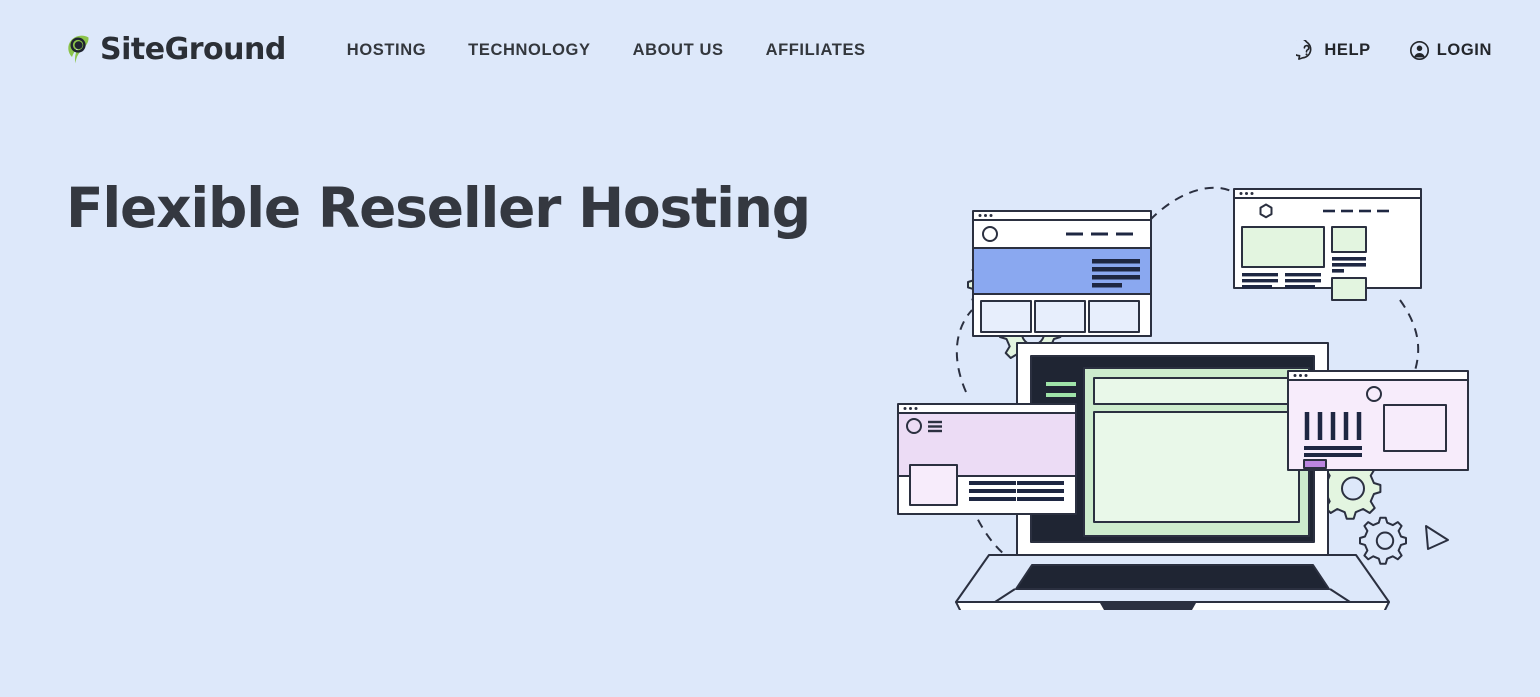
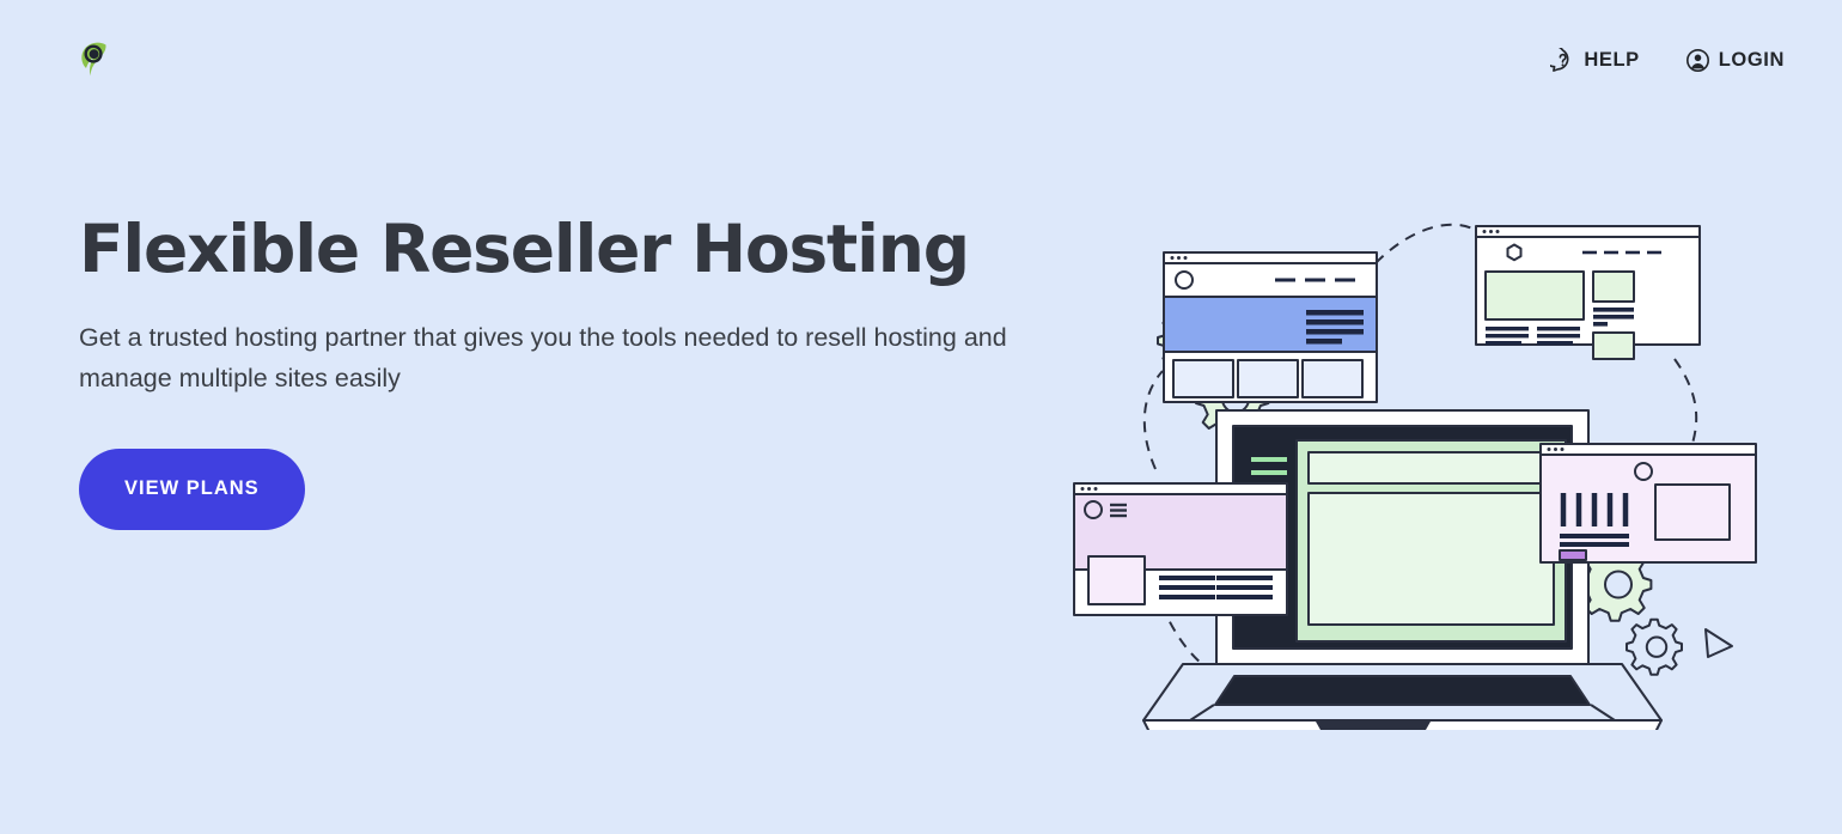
- SiteGround
- HOSTING
- TECHNOLOGY
- ABOUT US
- AFFILIATES
  HELP
  LOGIN
  Flexible Reseller Hosting
+ Get a trusted hosting partner that gives you the tools needed to resell hosting and manage multiple sites easily
+ VIEW PLANS
